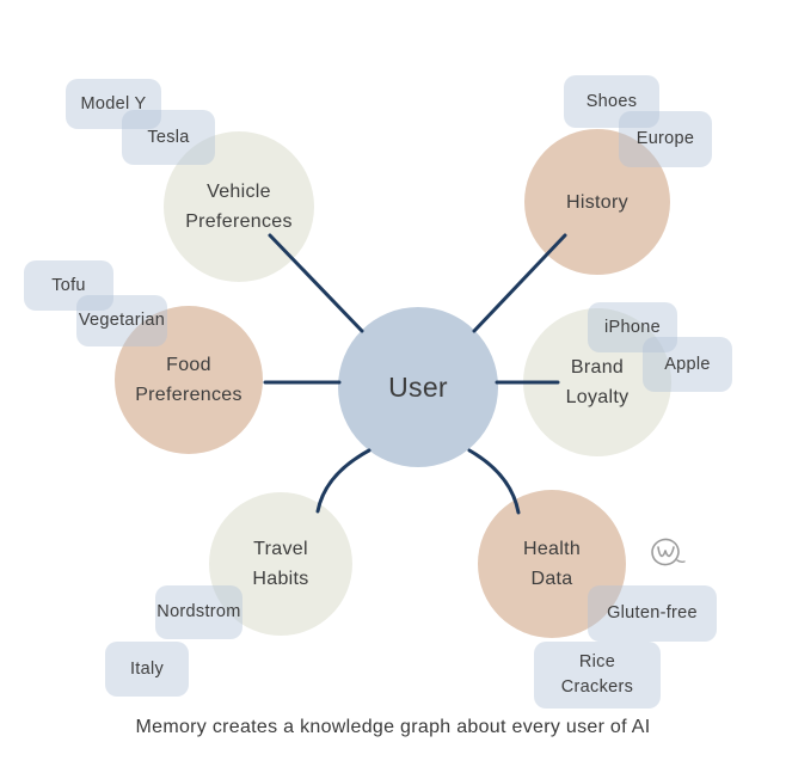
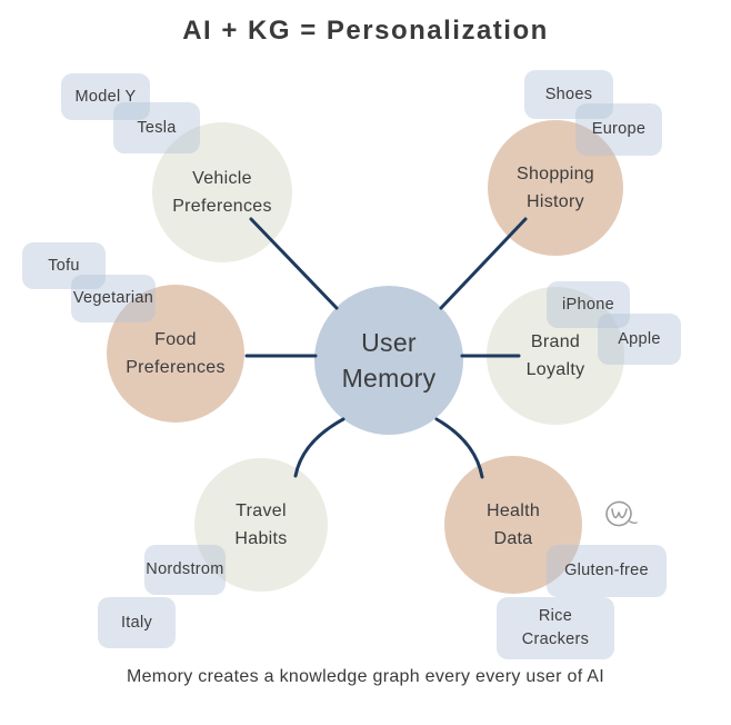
+ AI + KG = Personalization
  User
+ Memory
  Vehicle
  Preferences
+ Shopping
  History
  Food
  Preferences
  Brand
  Loyalty
  Travel
  Habits
  Health
  Data
  Model Y
  Tesla
  Shoes
  Europe
  Tofu
  Vegetarian
  iPhone
  Apple
  Nordstrom
  Italy
  Gluten-free
  Rice
  Crackers
- Memory creates a knowledge graph about every user of AI
+ Memory creates a knowledge graph every every user of AI
